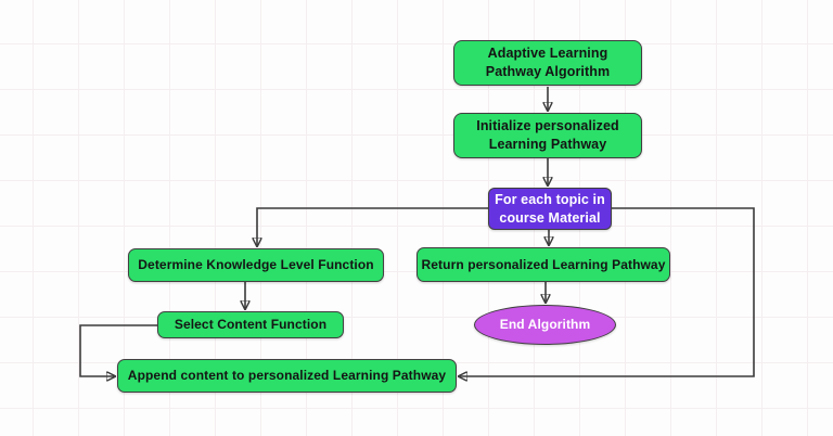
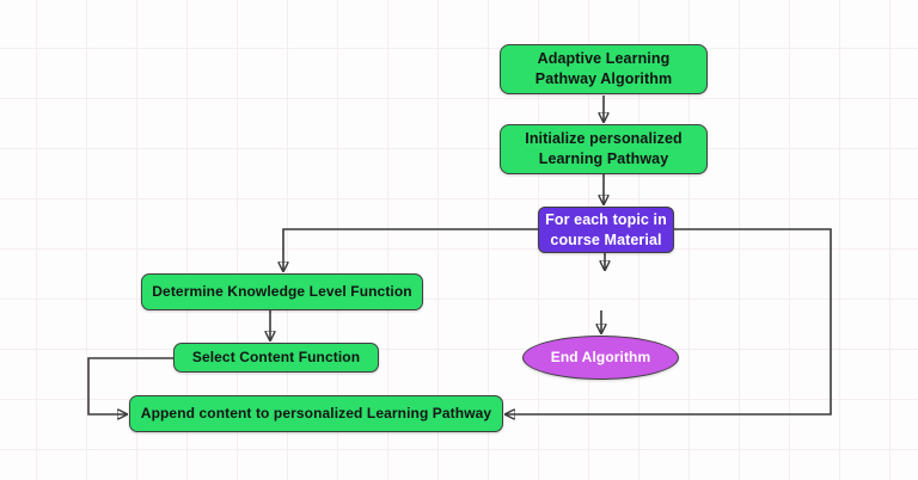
  Adaptive Learning
  Pathway Algorithm
  Initialize personalized
  Learning Pathway
  For each topic in
  course Material
  Determine Knowledge Level Function
- Return personalized Learning Pathway
  Select Content Function
  End Algorithm
  Append content to personalized Learning Pathway
